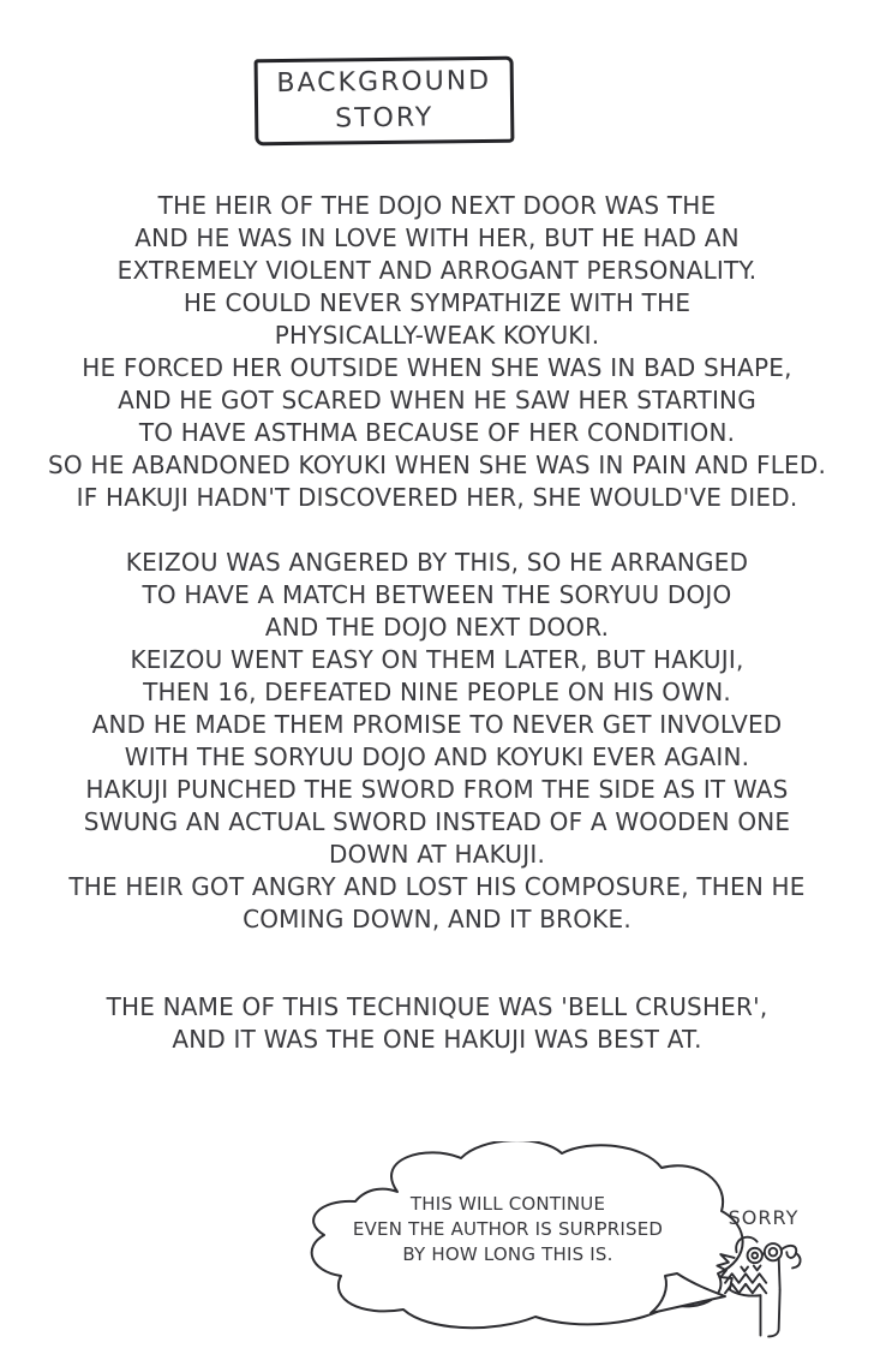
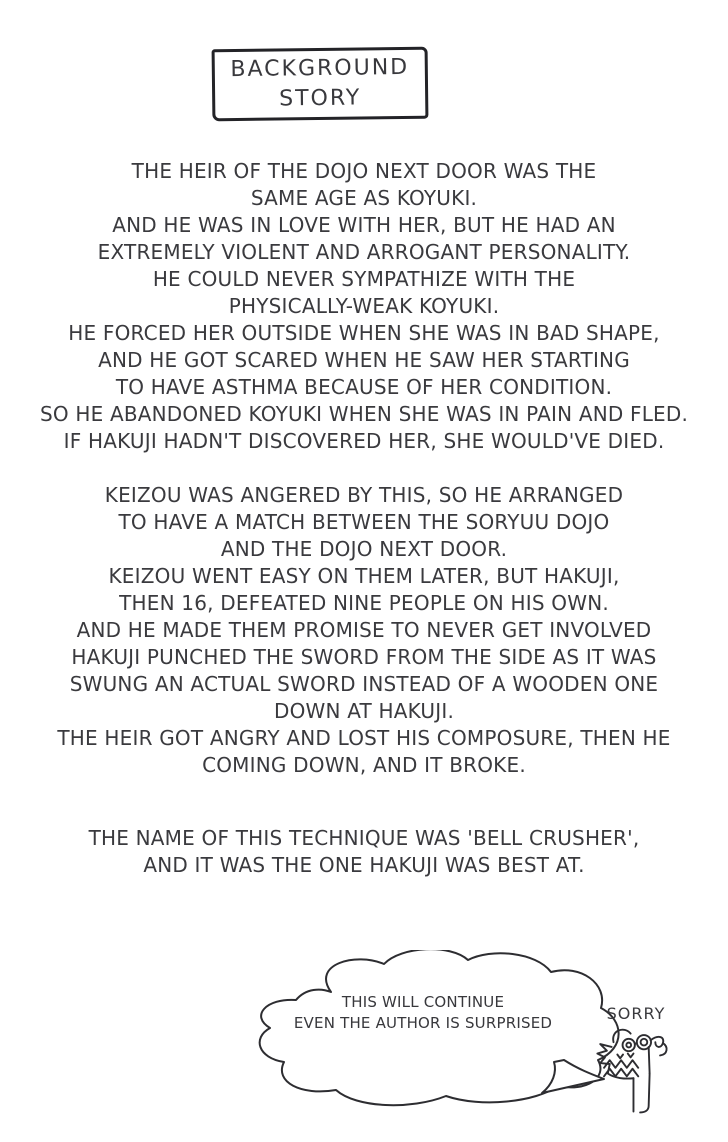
  BACKGROUND
  STORY
  THE HEIR OF THE DOJO NEXT DOOR WAS THE
+ SAME AGE AS KOYUKI.
  AND HE WAS IN LOVE WITH HER, BUT HE HAD AN
  EXTREMELY VIOLENT AND ARROGANT PERSONALITY.
  HE COULD NEVER SYMPATHIZE WITH THE
  PHYSICALLY-WEAK KOYUKI.
  HE FORCED HER OUTSIDE WHEN SHE WAS IN BAD SHAPE,
  AND HE GOT SCARED WHEN HE SAW HER STARTING
  TO HAVE ASTHMA BECAUSE OF HER CONDITION.
  SO HE ABANDONED KOYUKI WHEN SHE WAS IN PAIN AND FLED.
  IF HAKUJI HADN'T DISCOVERED HER, SHE WOULD'VE DIED.
  KEIZOU WAS ANGERED BY THIS, SO HE ARRANGED
  TO HAVE A MATCH BETWEEN THE SORYUU DOJO
  AND THE DOJO NEXT DOOR.
  KEIZOU WENT EASY ON THEM LATER, BUT HAKUJI,
  THEN 16, DEFEATED NINE PEOPLE ON HIS OWN.
  AND HE MADE THEM PROMISE TO NEVER GET INVOLVED
- WITH THE SORYUU DOJO AND KOYUKI EVER AGAIN.
  HAKUJI PUNCHED THE SWORD FROM THE SIDE AS IT WAS
  SWUNG AN ACTUAL SWORD INSTEAD OF A WOODEN ONE
  DOWN AT HAKUJI.
  THE HEIR GOT ANGRY AND LOST HIS COMPOSURE, THEN HE
  COMING DOWN, AND IT BROKE.
  THE NAME OF THIS TECHNIQUE WAS 'BELL CRUSHER',
  AND IT WAS THE ONE HAKUJI WAS BEST AT.
  THIS WILL CONTINUE
  EVEN THE AUTHOR IS SURPRISED
- BY HOW LONG THIS IS.
  SORRY
